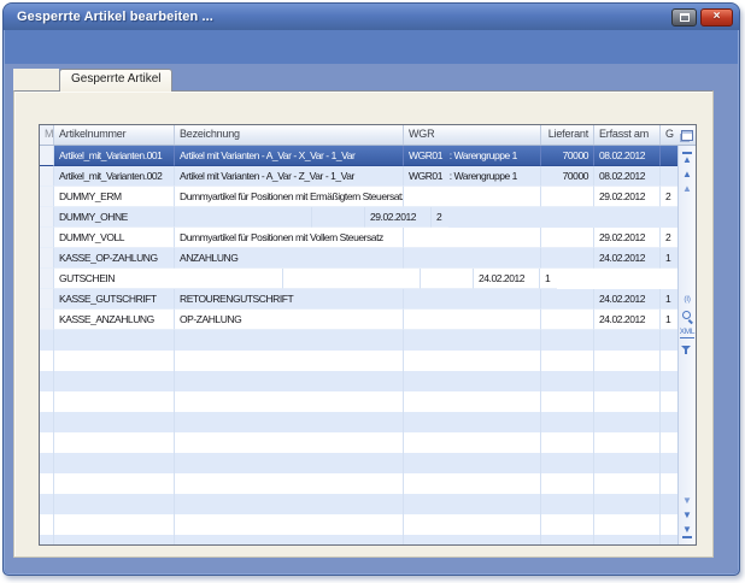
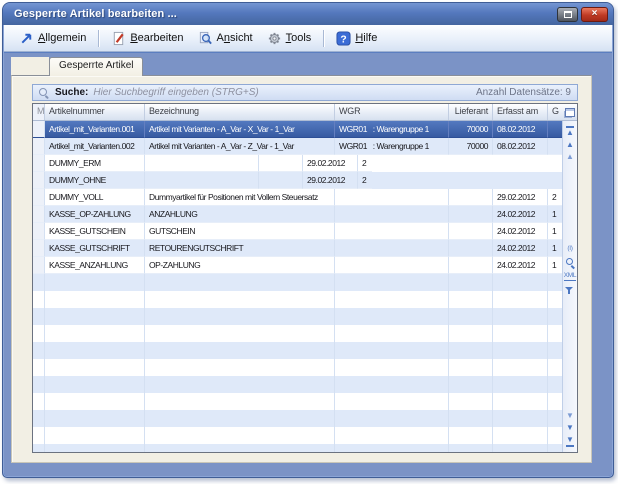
  Gesperrte Artikel bearbeiten ...
  ×
+ Allgemein
+ Bearbeiten
+ Ansicht
+ Tools
+ ?
+ Hilfe
  Gesperrte Artikel
+ Suche:
+ Hier Suchbegriff eingeben (STRG+S)
+ Anzahl Datensätze: 9
  M
  Artikelnummer
  Bezeichnung
  WGR
  Lieferant
  Erfasst am
  G
  Artikel_mit_Varianten.001
  Artikel mit Varianten - A_Var - X_Var - 1_Var
  WGR01 : Warengruppe 1
  70000
  08.02.2012
  Artikel_mit_Varianten.002
  Artikel mit Varianten - A_Var - Z_Var - 1_Var
  WGR01 : Warengruppe 1
  70000
  08.02.2012
  DUMMY_ERM
- Dummyartikel für Positionen mit Ermäßigtem Steuersatz
  29.02.2012
  2
  DUMMY_OHNE
  29.02.2012
  2
  DUMMY_VOLL
  Dummyartikel für Positionen mit Vollem Steuersatz
  29.02.2012
  2
  KASSE_OP-ZAHLUNG
  ANZAHLUNG
  24.02.2012
  1
+ KASSE_GUTSCHEIN
  GUTSCHEIN
  24.02.2012
  1
  KASSE_GUTSCHRIFT
  RETOURENGUTSCHRIFT
  24.02.2012
  1
  KASSE_ANZAHLUNG
  OP-ZAHLUNG
  24.02.2012
  1
  ▲
  ▲
  ▲
  ▼
  ▼
  ▼
